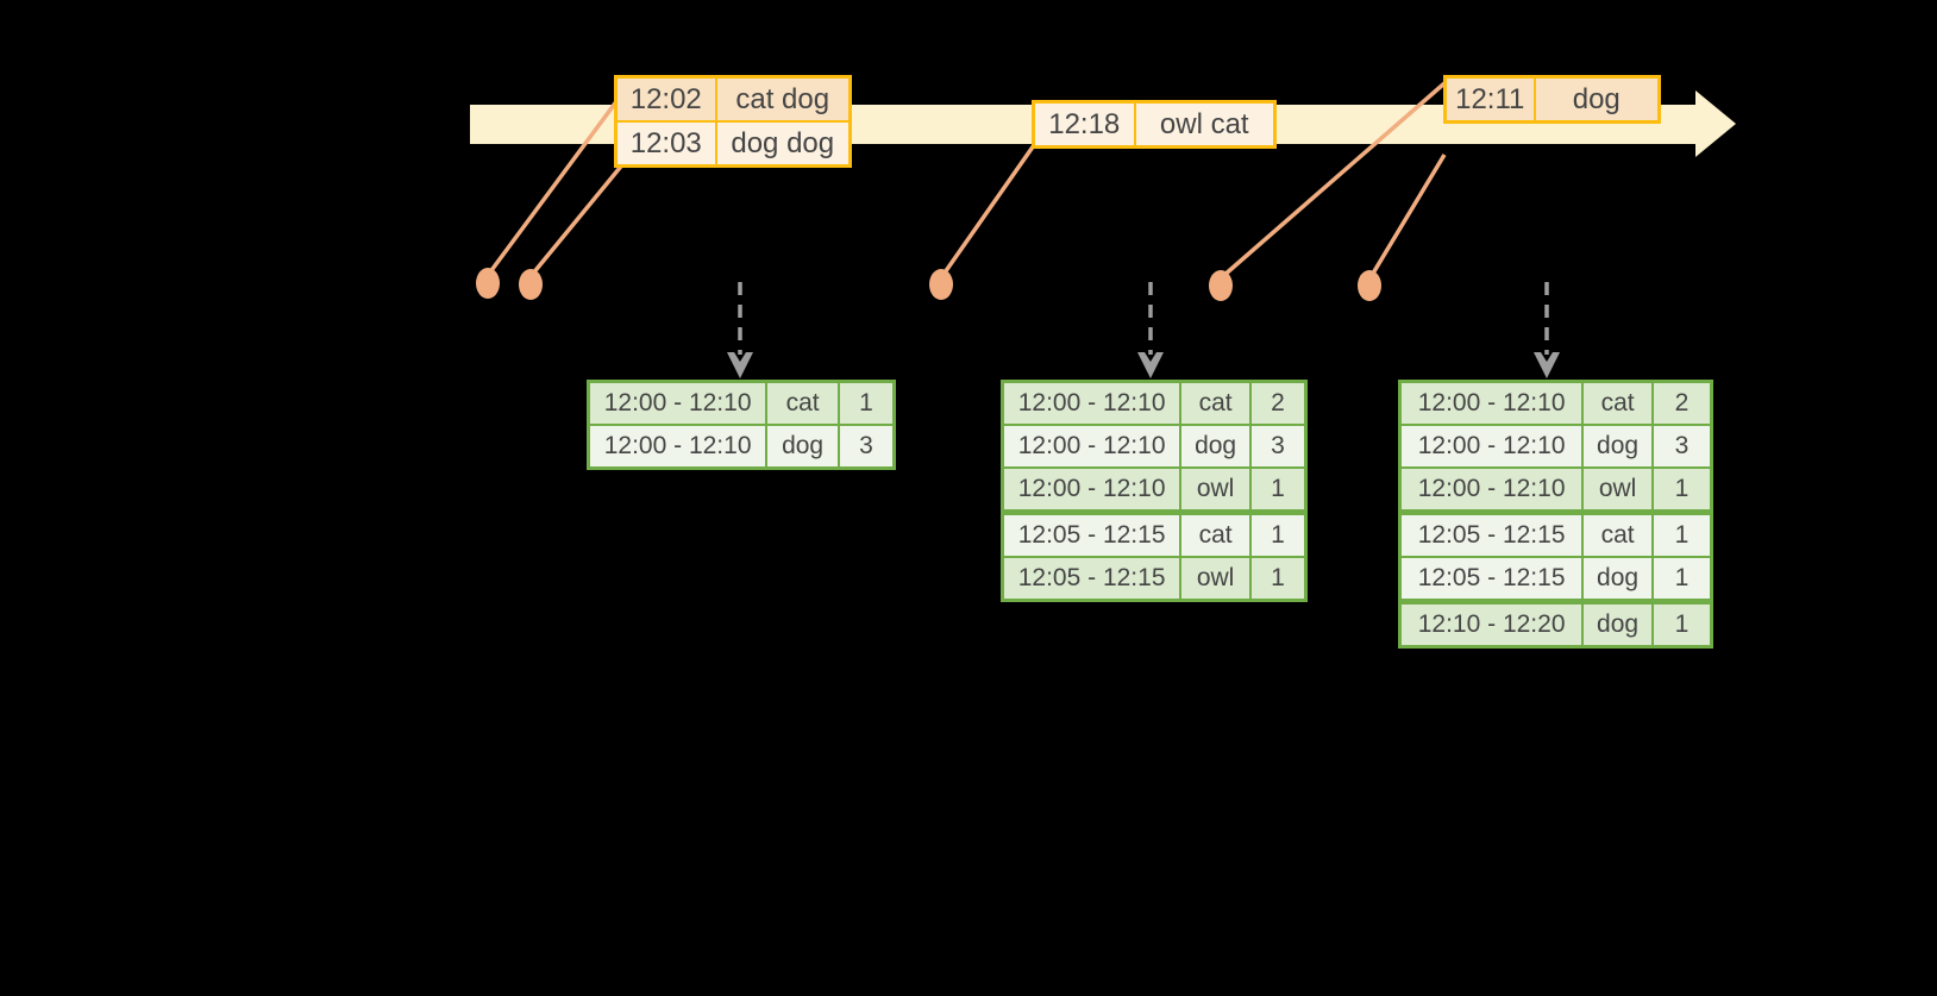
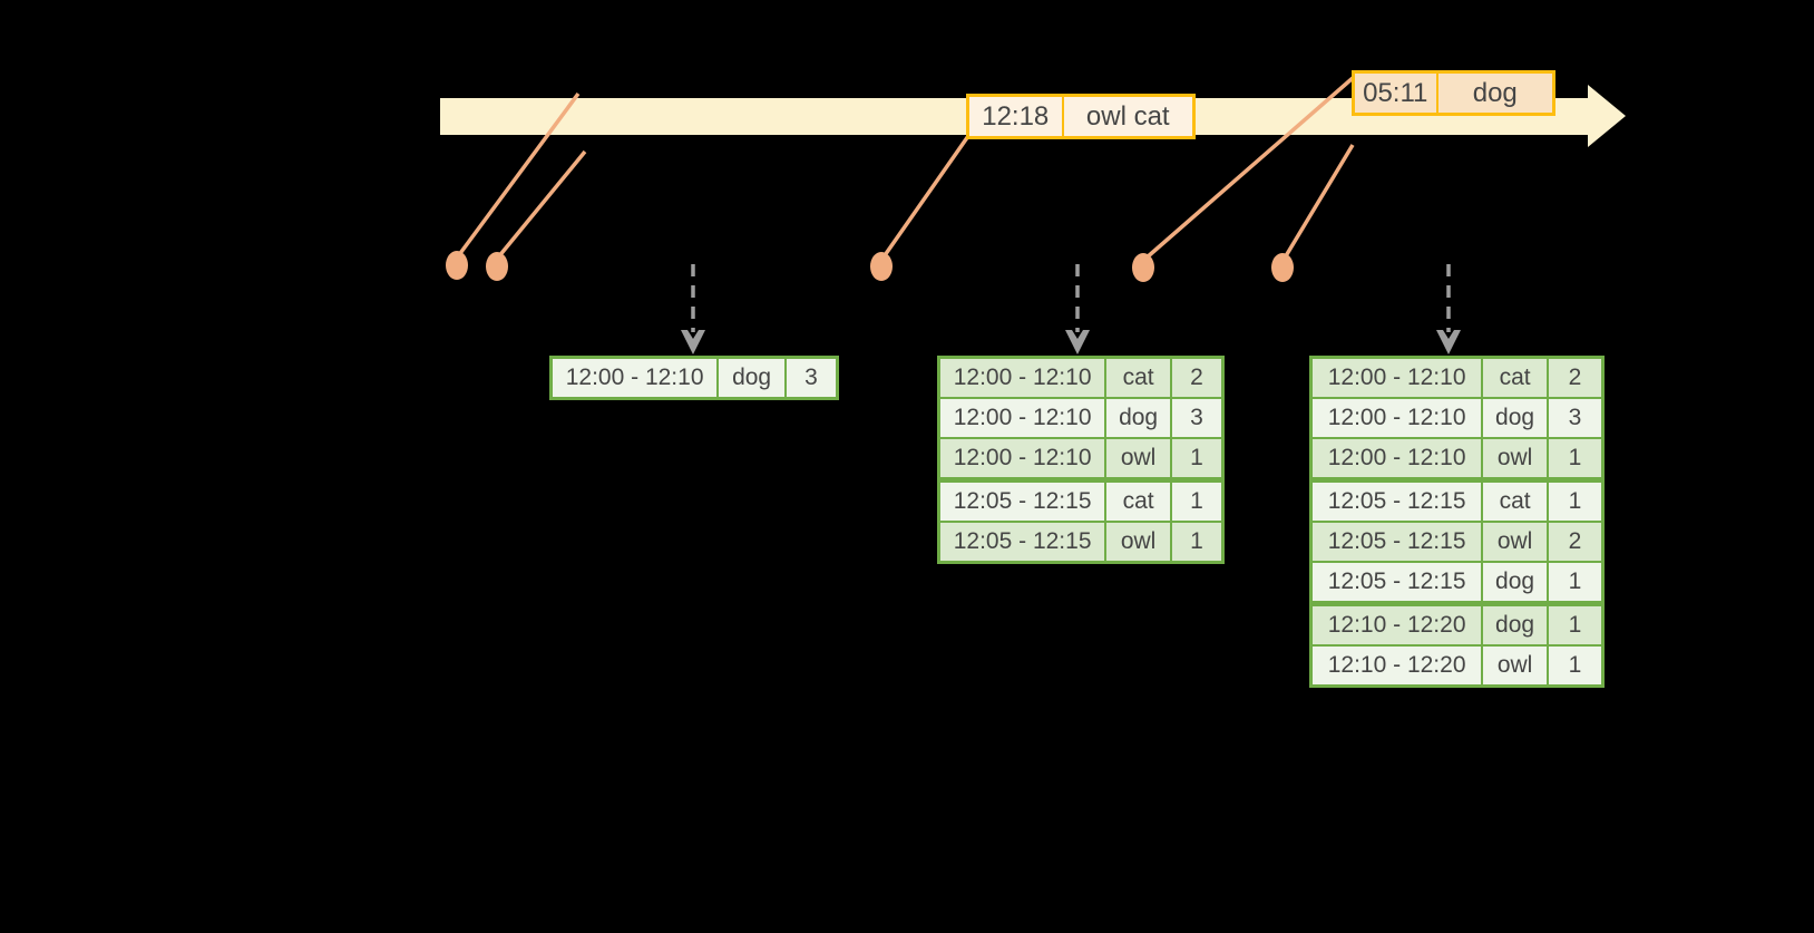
- 12:02	cat dog
- 12:03	dog dog
  12:18	owl cat
- 12:11	dog
+ 05:11	dog
- 12:00 - 12:10	cat	1
  12:00 - 12:10	dog	3
  12:00 - 12:10	cat	2
  12:00 - 12:10	dog	3
  12:00 - 12:10	owl	1
  12:05 - 12:15	cat	1
  12:05 - 12:15	owl	1
  12:00 - 12:10	cat	2
  12:00 - 12:10	dog	3
  12:00 - 12:10	owl	1
  12:05 - 12:15	cat	1
+ 12:05 - 12:15	owl	2
  12:05 - 12:15	dog	1
  12:10 - 12:20	dog	1
+ 12:10 - 12:20	owl	1
